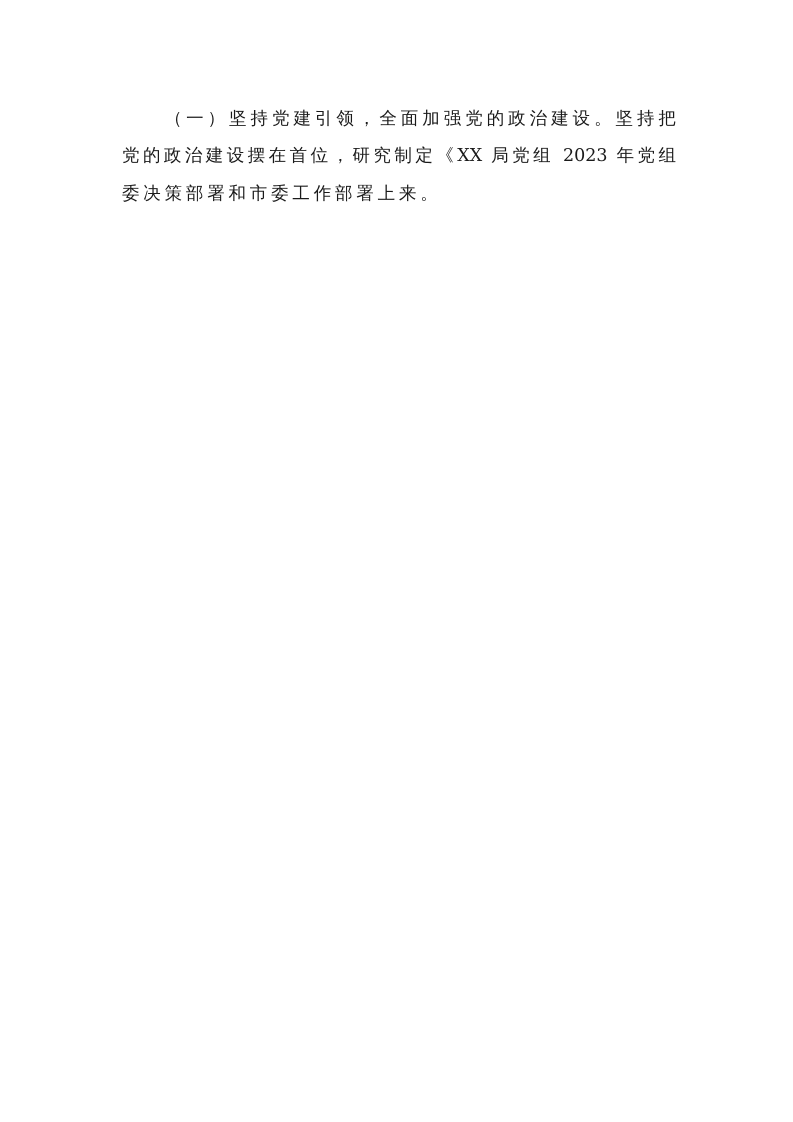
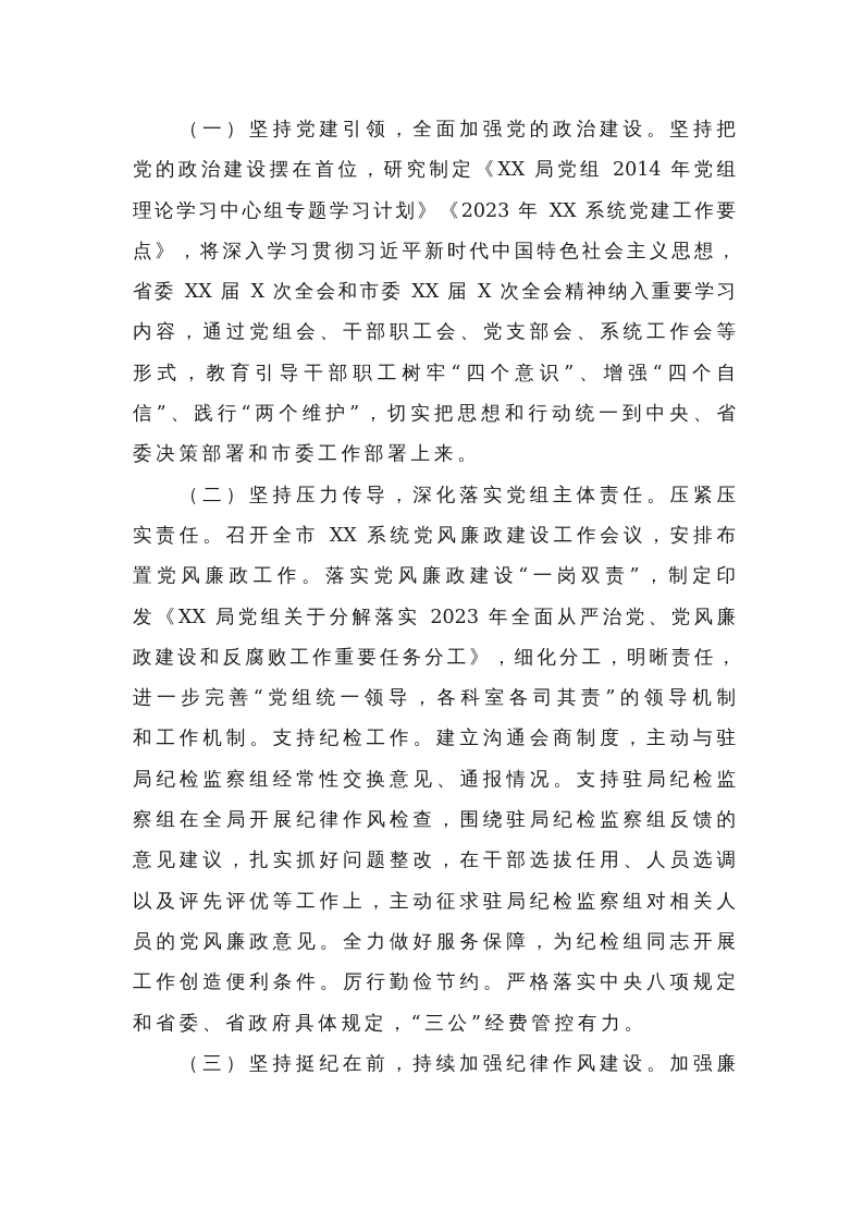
  （一）坚持党建引领，全面加强党的政治建设。坚持把
- 党的政治建设摆在首位，研究制定《XX 局党组 2023 年党组
+ 党的政治建设摆在首位，研究制定《XX 局党组 2014 年党组
+ 理论学习中心组专题学习计划》《2023 年 XX 系统党建工作要
+ 点》，将深入学习贯彻习近平新时代中国特色社会主义思想，
+ 省委 XX 届 X 次全会和市委 XX 届 X 次全会精神纳入重要学习
+ 内容，通过党组会、干部职工会、党支部会、系统工作会等
+ 形式，教育引导干部职工树牢“四个意识”、增强“四个自
+ 信”、践行“两个维护”，切实把思想和行动统一到中央、省
  委决策部署和市委工作部署上来。
+ （二）坚持压力传导，深化落实党组主体责任。压紧压
+ 实责任。召开全市 XX 系统党风廉政建设工作会议，安排布
+ 置党风廉政工作。落实党风廉政建设“一岗双责”，制定印
+ 发《XX 局党组关于分解落实 2023 年全面从严治党、党风廉
+ 政建设和反腐败工作重要任务分工》，细化分工，明晰责任，
+ 进一步完善“党组统一领导，各科室各司其责”的领导机制
+ 和工作机制。支持纪检工作。建立沟通会商制度，主动与驻
+ 局纪检监察组经常性交换意见、通报情况。支持驻局纪检监
+ 察组在全局开展纪律作风检查，围绕驻局纪检监察组反馈的
+ 意见建议，扎实抓好问题整改，在干部选拔任用、人员选调
+ 以及评先评优等工作上，主动征求驻局纪检监察组对相关人
+ 员的党风廉政意见。全力做好服务保障，为纪检组同志开展
+ 工作创造便利条件。厉行勤俭节约。严格落实中央八项规定
+ 和省委、省政府具体规定，“三公”经费管控有力。
+ （三）坚持挺纪在前，持续加强纪律作风建设。加强廉
